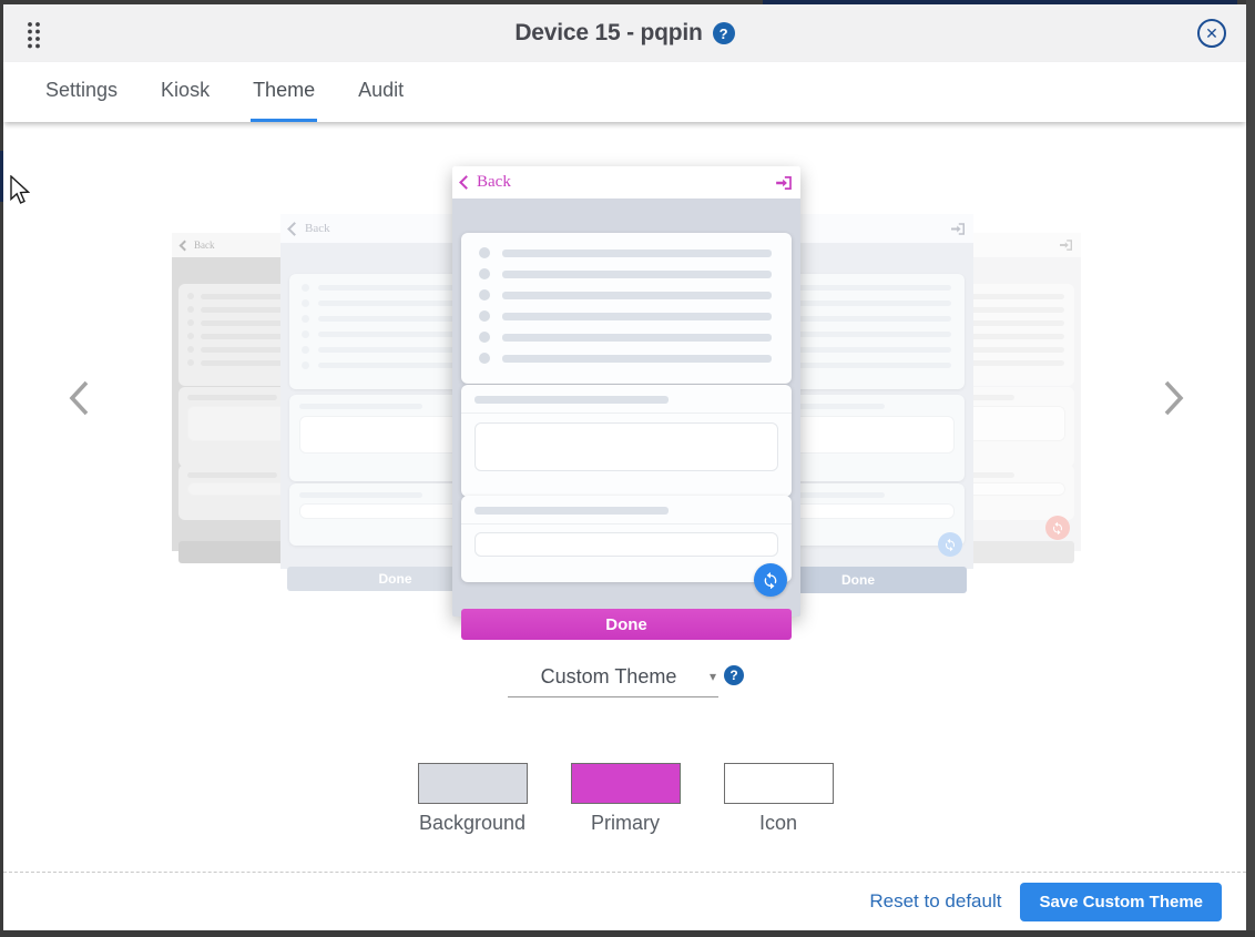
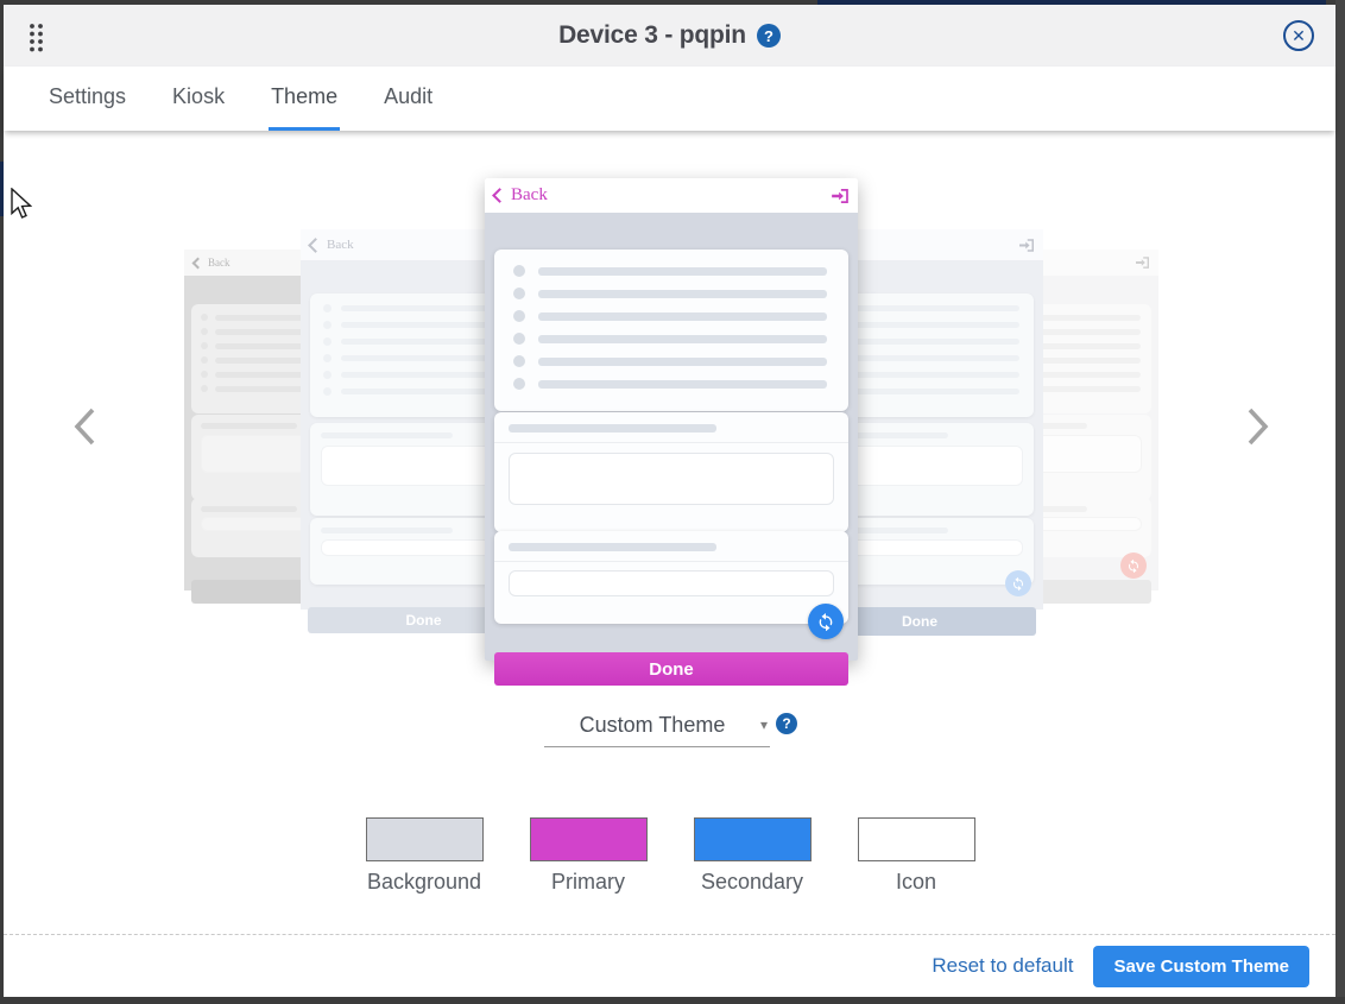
- Device 15 - pqpin
+ Device 3 - pqpin
  ?
  ✕
  Settings
  Kiosk
  Theme
  Audit
  Back
  Back
  Done
  Done
  Back
  Done
  Custom Theme
  ▾
  ?
  Background
  Primary
+ Secondary
  Icon
  Reset to default
  Save Custom Theme
